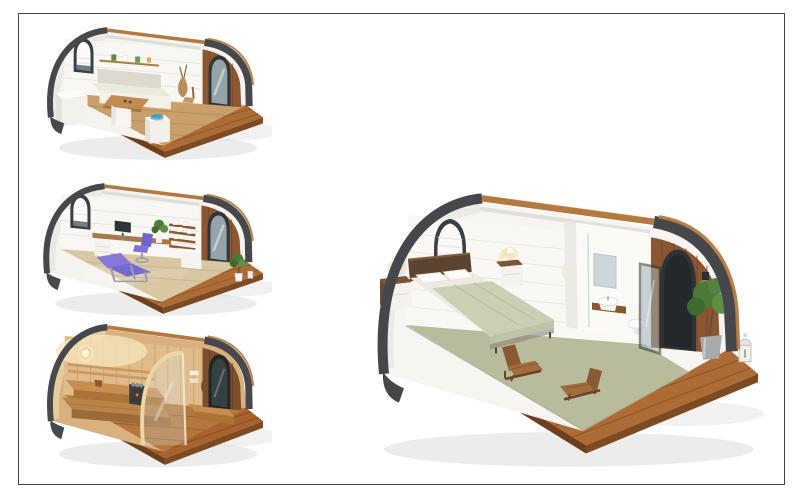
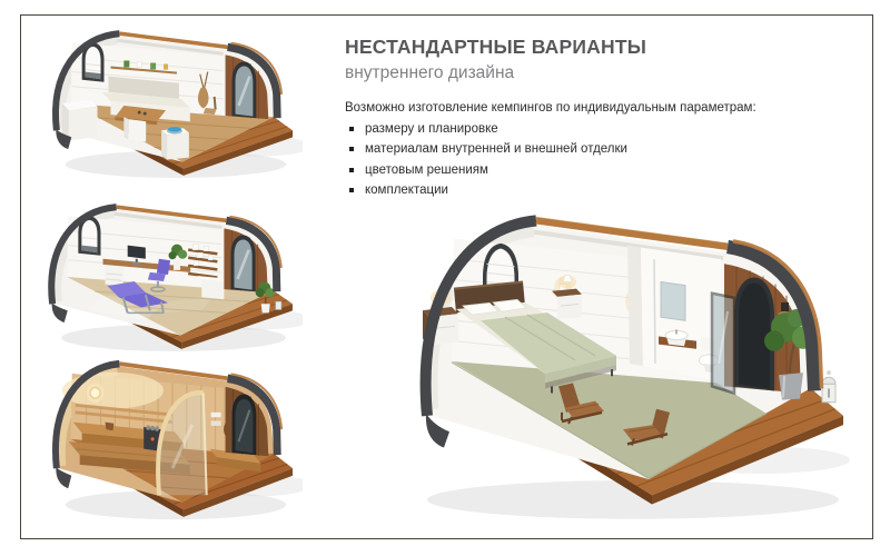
+ НЕСТАНДАРТНЫЕ ВАРИАНТЫ
+ внутреннего дизайна
+ Возможно изготовление кемпингов по индивидуальным параметрам:
+ размеру и планировке
+ материалам внутренней и внешней отделки
+ цветовым решениям
+ комплектации
